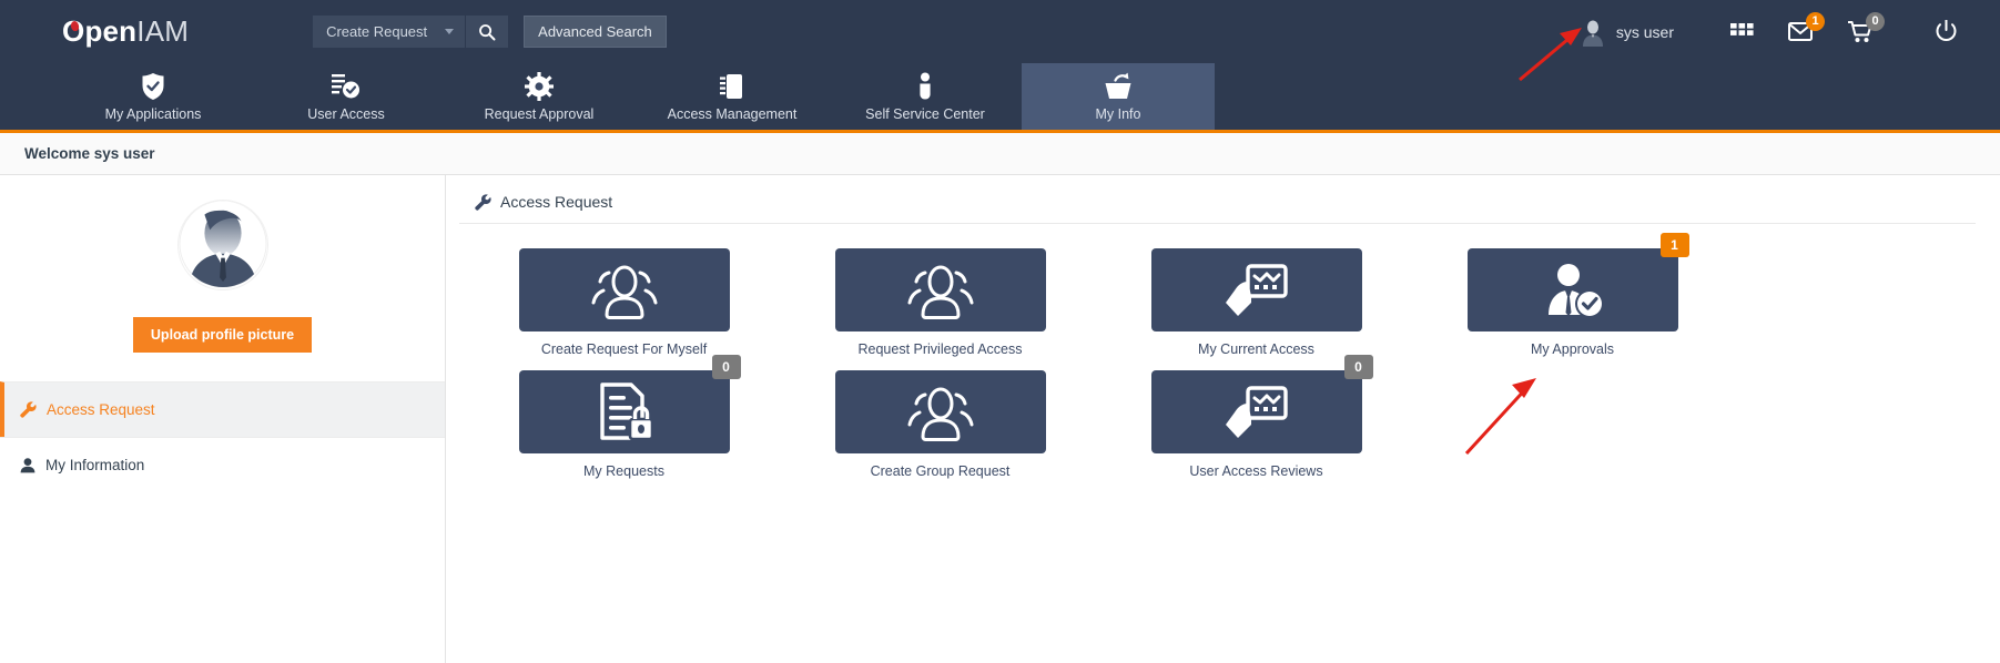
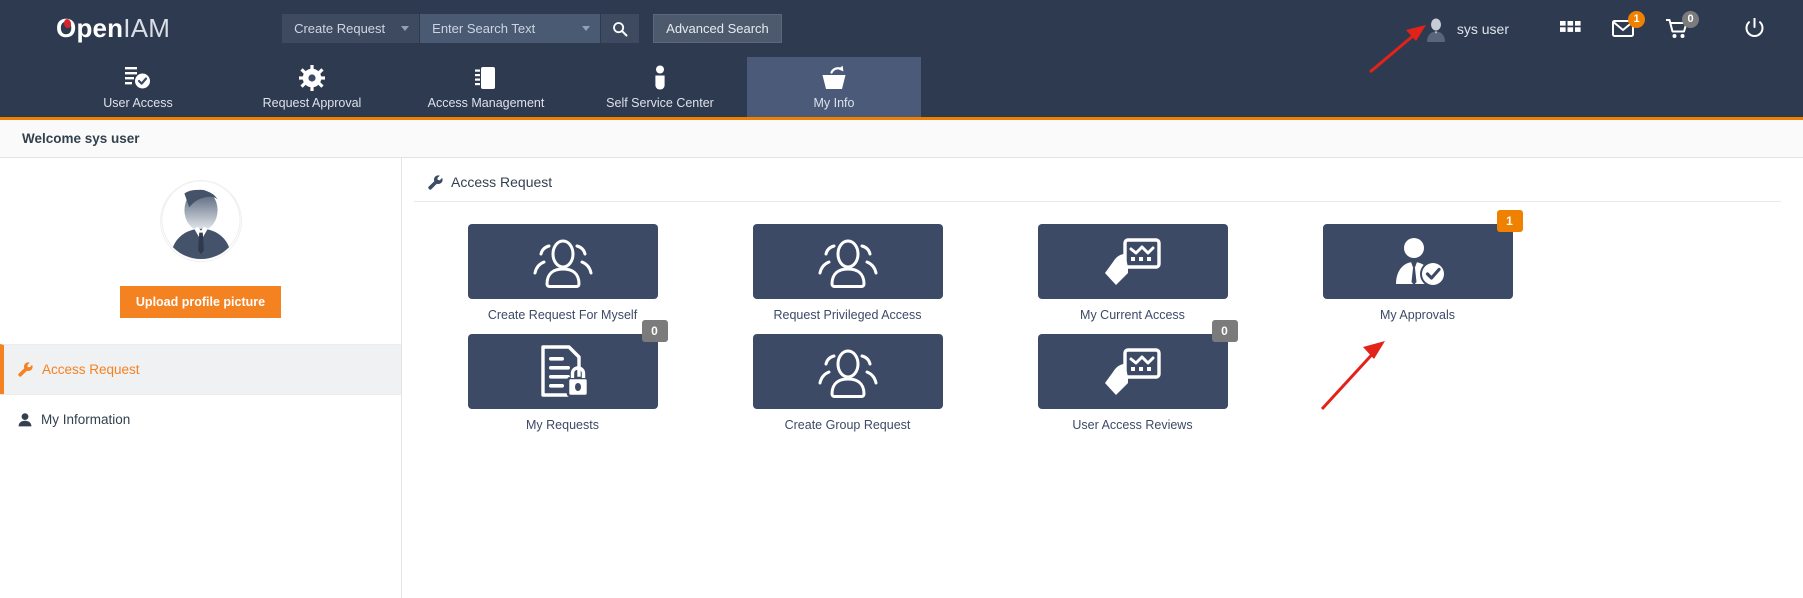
  pen
  IAM
  Create Request
+ Enter Search Text
  Advanced Search
  sys user
  1
  0
- My Applications
  User Access
  Request Approval
  Access Management
  Self Service Center
  My Info
  Welcome sys user
  Upload profile picture
  Access Request
  My Information
  Access Request
  Create Request For Myself
  Request Privileged Access
  My Current Access
  1
  My Approvals
  0
  My Requests
  Create Group Request
  0
  User Access Reviews
